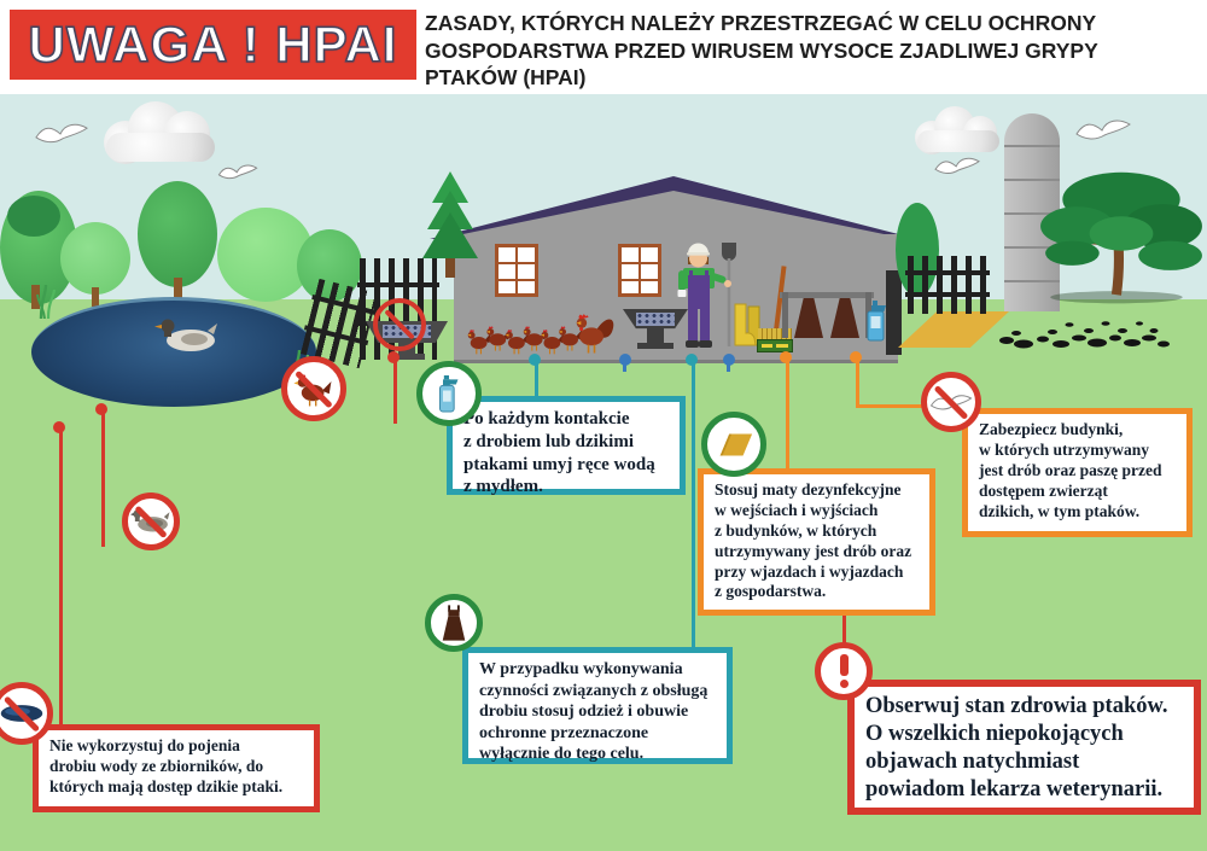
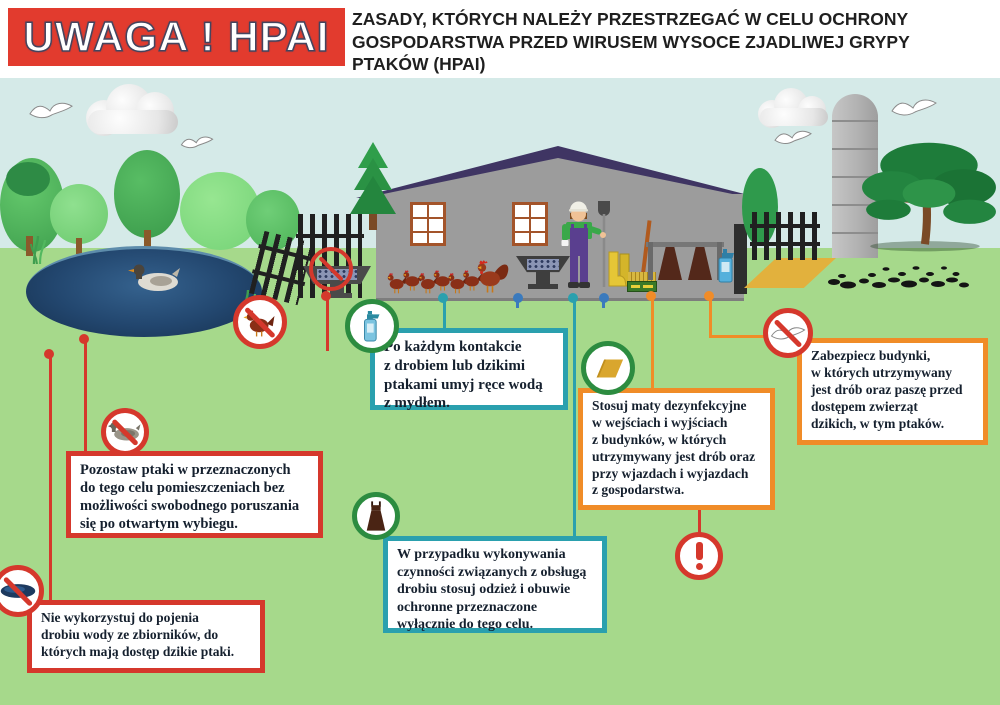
  UWAGA ! HPAI
  ZASADY, KTÓRYCH NALEŻY PRZESTRZEGAĆ W CELU OCHRONY
  GOSPODARSTWA PRZED WIRUSEM WYSOCE ZJADLIWEJ GRYPY
  PTAKÓW (HPAI)
  o każdym kontakcie
  z drobiem lub dzikimi
  ptakami umyj ręce wodą
  z mydłem.
  Stosuj maty dezynfekcyjne
  w wejściach i wyjściach
  z budynków, w których
  utrzymywany jest drób oraz
  przy wjazdach i wyjazdach
  z gospodarstwa.
  Zabezpiecz budynki,
  w których utrzymywany
  jest drób oraz paszę przed
  dostępem zwierząt
  dzikich, w tym ptaków.
+ Pozostaw ptaki w przeznaczonych
+ do tego celu pomieszczeniach bez
+ możliwości swobodnego poruszania
+ się po otwartym wybiegu.
  W przypadku wykonywania
  czynności związanych z obsługą
  drobiu stosuj odzież i obuwie
  ochronne przeznaczone
  wyłącznie do tego celu.
  Nie wykorzystuj do pojenia
  drobiu wody ze zbiorników, do
  których mają dostęp dzikie ptaki.
- Obserwuj stan zdrowia ptaków.
- O wszelkich niepokojących
- objawach natychmiast
- powiadom lekarza weterynarii.
